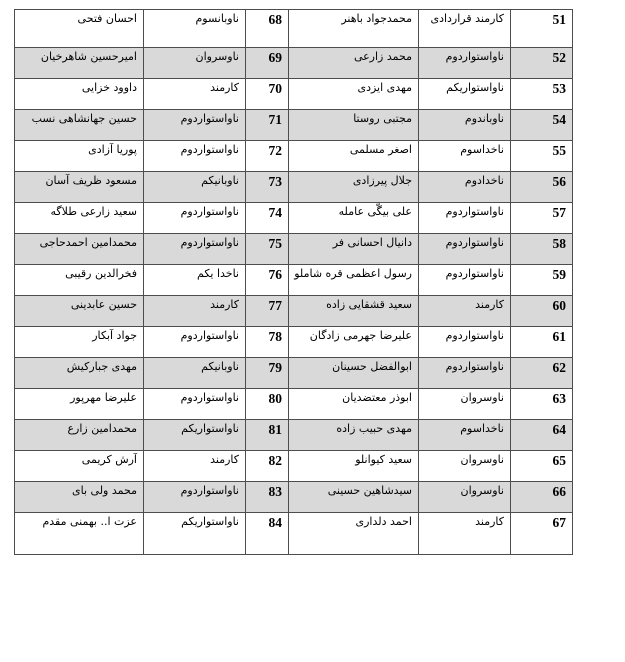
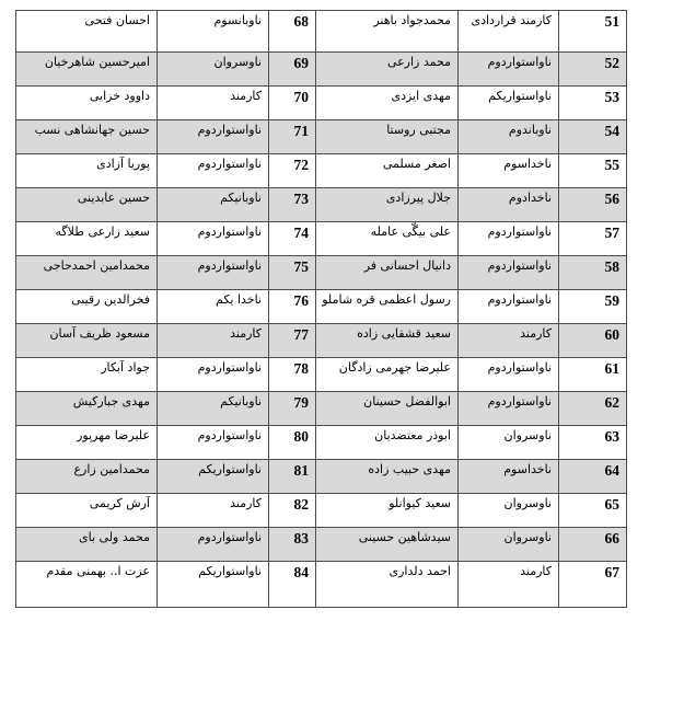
  احسان فتحی	ناوبانسوم	68	محمدجواد باهنر	کارمند قراردادی	51
  امیرحسین شاهرخیان	ناوسروان	69	محمد زارعی	ناواستواردوم	52
  داوود خزایی	کارمند	70	مهدی ایزدی	ناواستواریکم	53
  حسین جهانشاهی نسب	ناواستواردوم	71	مجتبی روستا	ناوباندوم	54
  پوریا آزادی	ناواستواردوم	72	اصغر مسلمی	ناخداسوم	55
- مسعود ظریف آسان	ناوبانیکم	73	جلال پیرزادی	ناخدادوم	56
+ حسین عابدینی	ناوبانیکم	73	جلال پیرزادی	ناخدادوم	56
  سعید زارعی طلاگه	ناواستواردوم	74	علی بیگّی عامله	ناواستواردوم	57
  محمدامین احمدحاجی	ناواستواردوم	75	دانیال احسانی فر	ناواستواردوم	58
  فخرالدین رقیبی	ناخدا یکم	76	رسول اعظمی قره شاملو	ناواستواردوم	59
- حسین عابدینی	کارمند	77	سعید قشقایی زاده	کارمند	60
+ مسعود ظریف آسان	کارمند	77	سعید قشقایی زاده	کارمند	60
  جواد آبکار	ناواستواردوم	78	علیرضا جهرمی زادگان	ناواستواردوم	61
  مهدی جبارکیش	ناوبانیکم	79	ابوالفضل حسینان	ناواستواردوم	62
  علیرضا مهرپور	ناواستواردوم	80	ابوذر معتضدیان	ناوسروان	63
  محمدامین زارع	ناواستواریکم	81	مهدی حبیب زاده	ناخداسوم	64
  آرش کریمی	کارمند	82	سعید کیوانلو	ناوسروان	65
  محمد ولی بای	ناواستواردوم	83	سیدشاهین حسینی	ناوسروان	66
  عزت ا.. بهمنی مقدم	ناواستواریکم	84	احمد دلداری	کارمند	67
